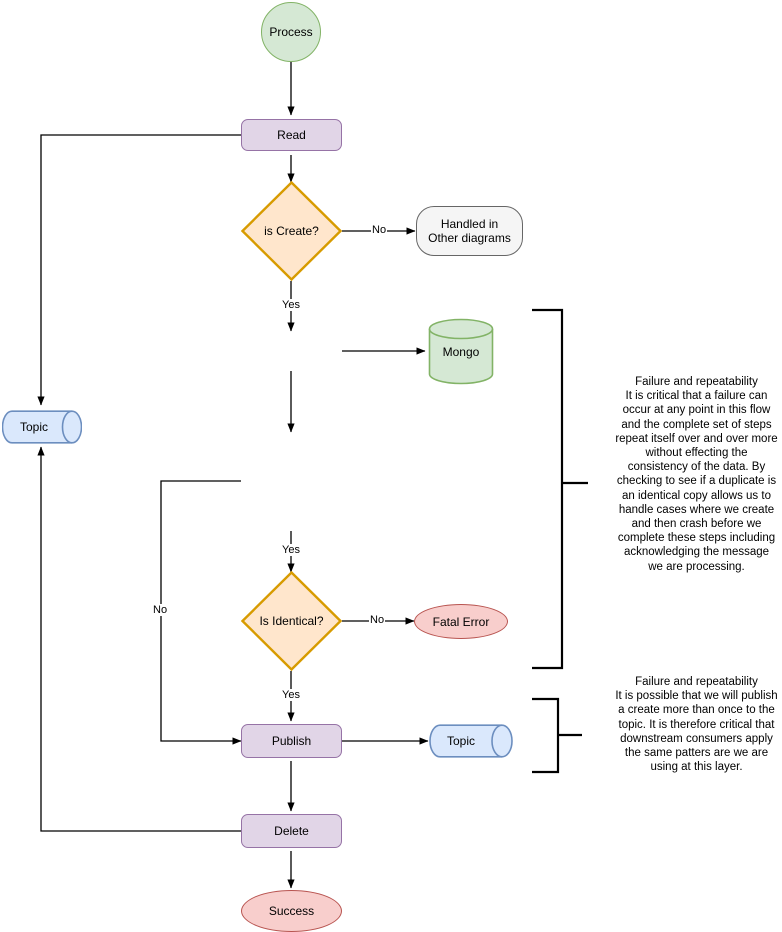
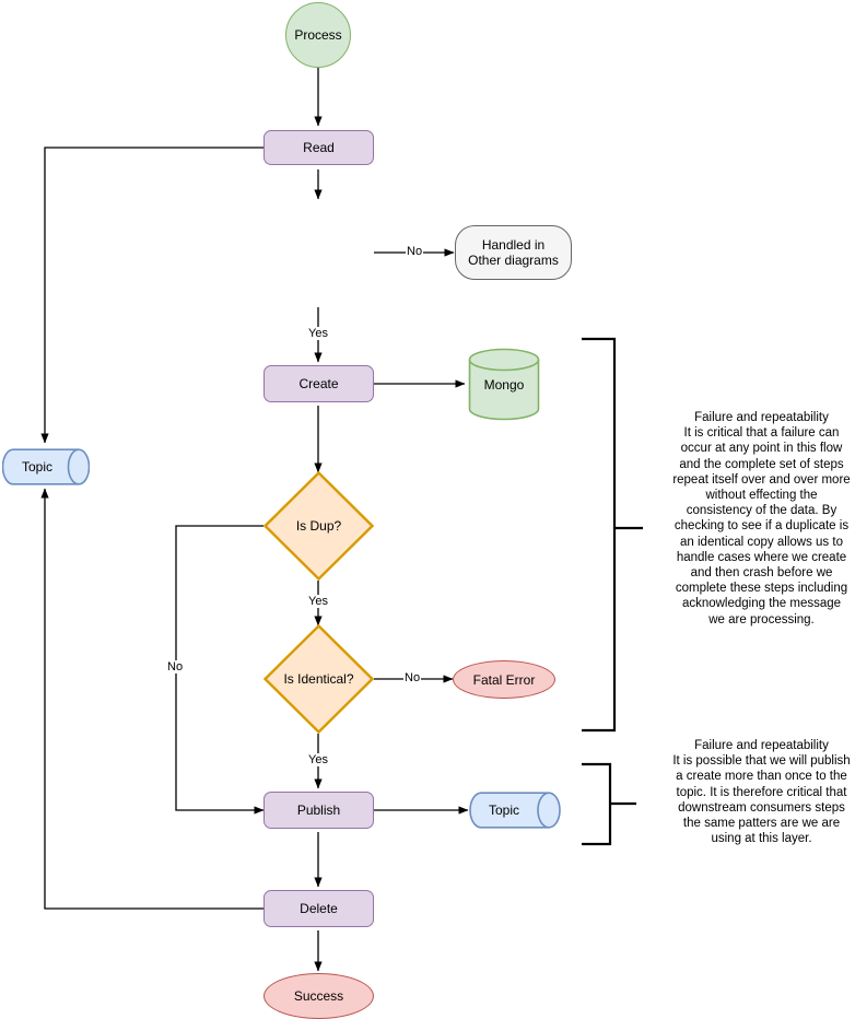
  Process
  Read
- is Create?
  Handled in Other diagrams
+ Create
  Mongo
+ Is Dup?
  Is Identical?
  Fatal Error
  Publish
  Topic
  Topic
  Delete
  Success
  No
  Yes
  Yes
  No
  No
  Yes
  Failure and repeatability
  It is critical that a failure can occur at any point in this flow and the complete set of steps repeat itself over and over more without effecting the consistency of the data. By checking to see if a duplicate is an identical copy allows us to handle cases where we create and then crash before we complete these steps including acknowledging the message we are processing.
  Failure and repeatability
- It is possible that we will publish a create more than once to the topic. It is therefore critical that downstream consumers apply the same patters are we are using at this layer.
+ It is possible that we will publish a create more than once to the topic. It is therefore critical that downstream consumers steps the same patters are we are using at this layer.
